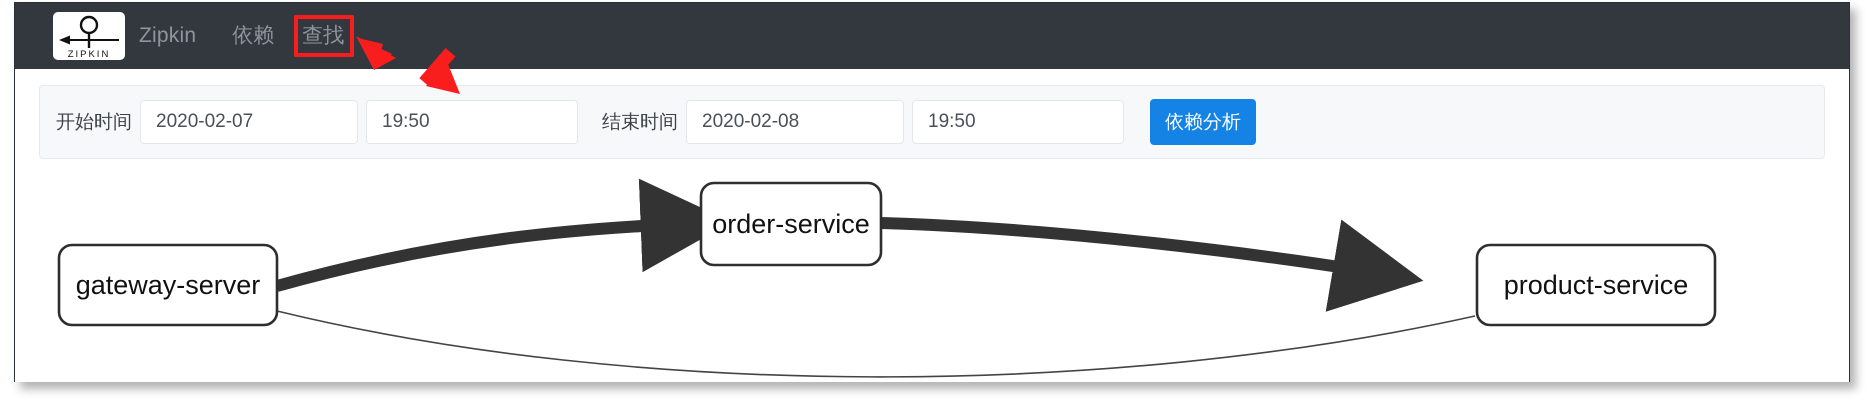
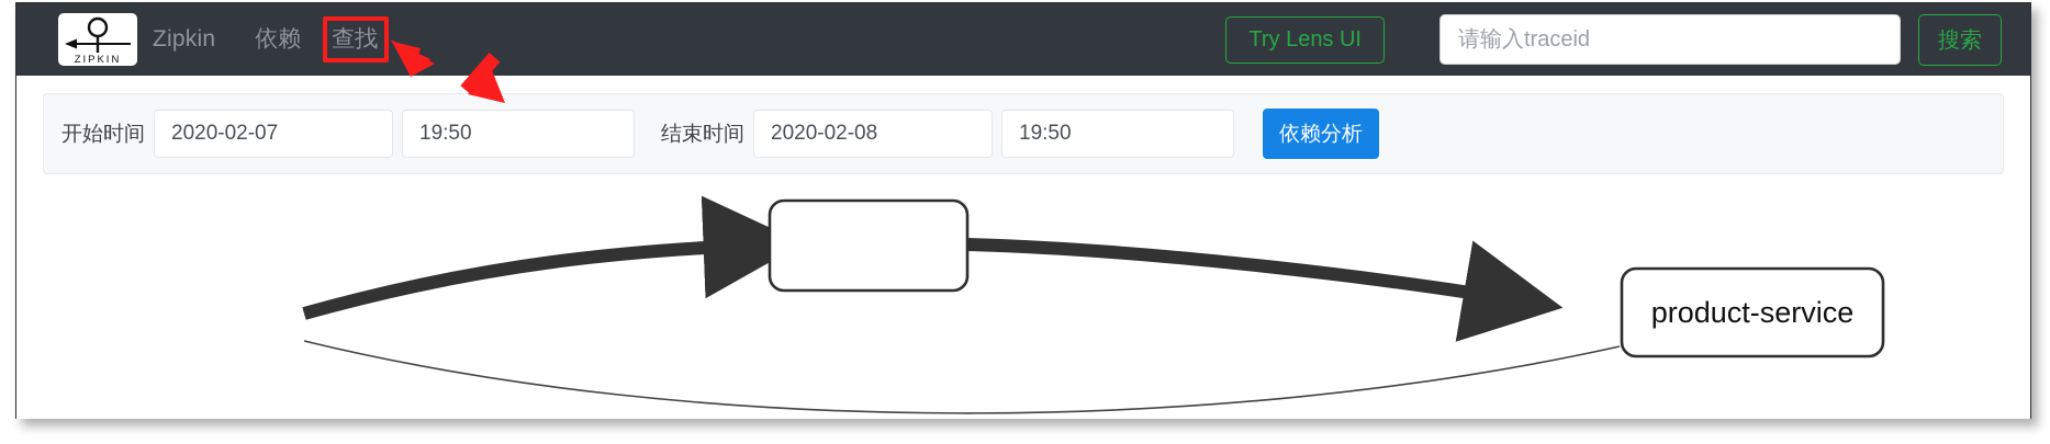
  ZIPKIN
  Zipkin
  依赖
  查找
+ Try Lens UI
+ 请输入traceid
+ 搜索
  开始时间
  2020-02-07
  19:50
  结束时间
  2020-02-08
  19:50
  依赖分析
- gateway-server
- order-service
  product-service
